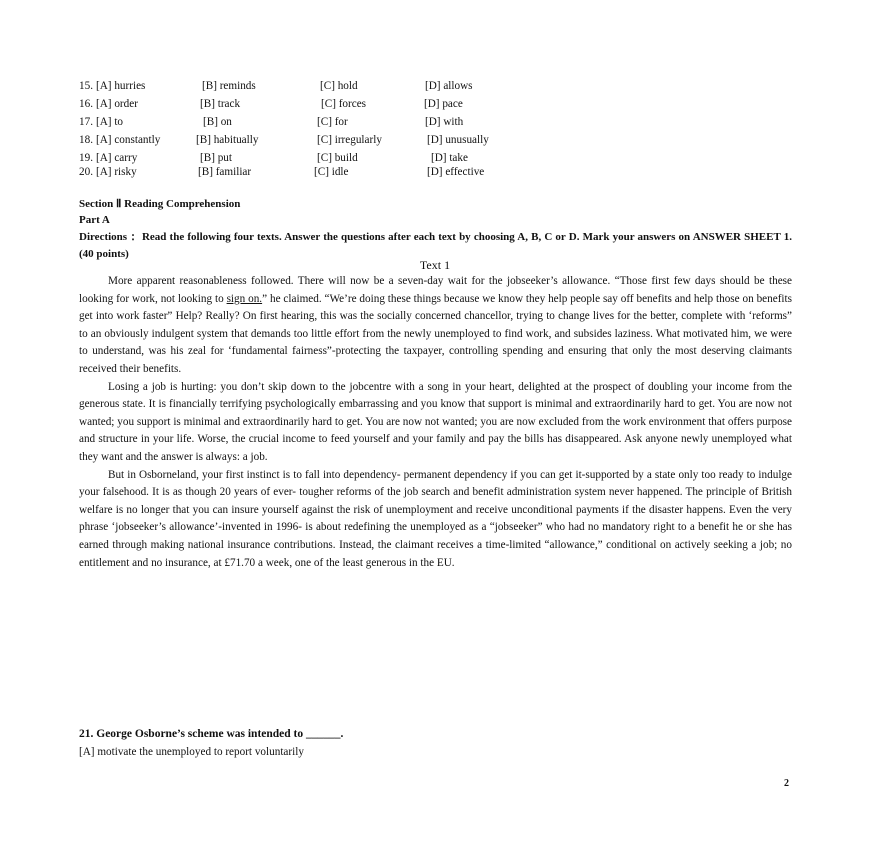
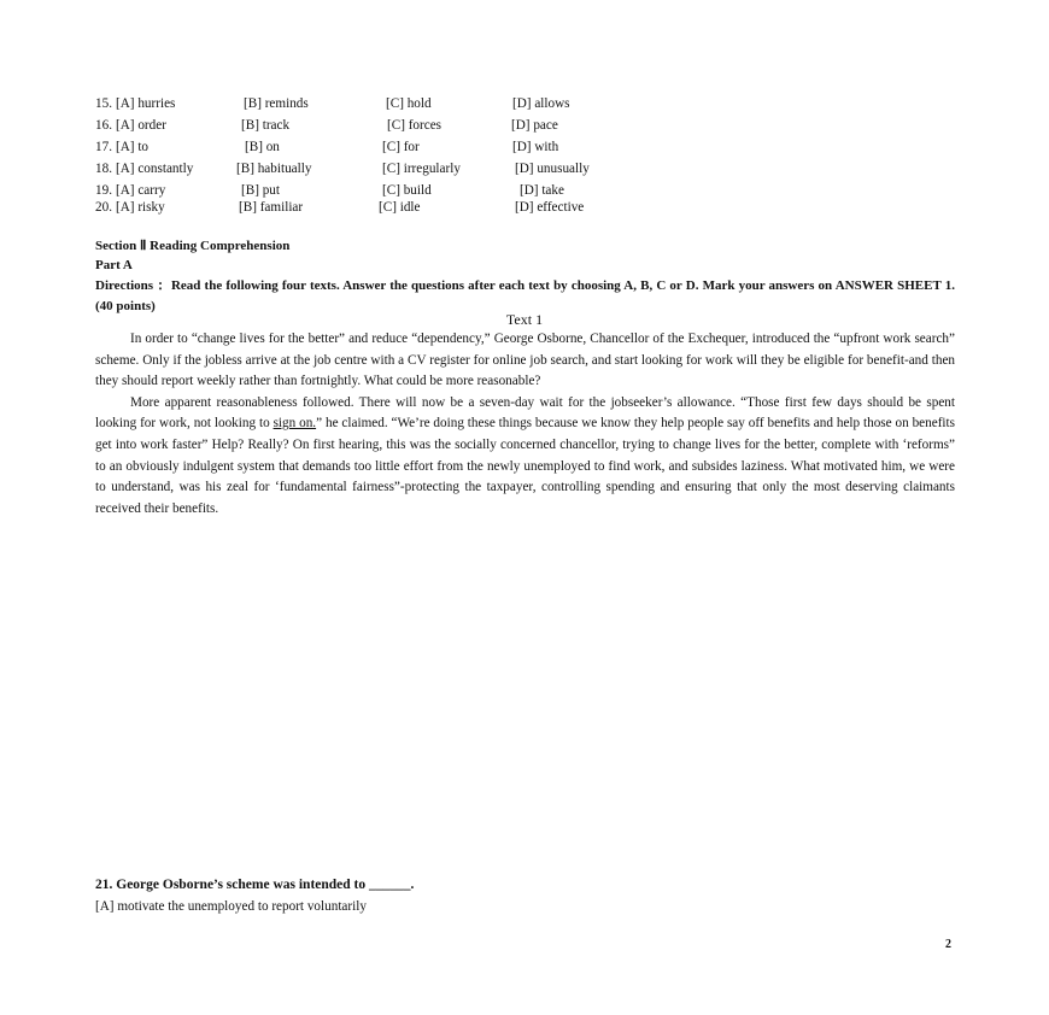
  15.
  [A] hurries
  [B] reminds
  [C] hold
  [D] allows
  16.
  [A] order
  [B] track
  [C] forces
  [D] pace
  17.
  [A] to
  [B] on
  [C] for
  [D] with
  18.
  [A] constantly
  [B] habitually
  [C] irregularly
  [D] unusually
  19.
  [A] carry
  [B] put
  [C] build
  [D] take
  20.
  [A] risky
  [B] familiar
  [C] idle
  [D] effective
  Section Ⅱ Reading Comprehension
  Part A
  Directions： Read the following four texts. Answer the questions after each text by choosing A, B, C or D. Mark your answers on ANSWER SHEET 1. (40 points)
  Text 1
+ In order to “change lives for the better” and reduce “dependency,” George Osborne, Chancellor of the Exchequer, introduced the “upfront work search” scheme. Only if the jobless arrive at the job centre with a CV register for online job search, and start looking for work will they be eligible for benefit-and then they should report weekly rather than fortnightly. What could be more reasonable?
- More apparent reasonableness followed. There will now be a seven-day wait for the jobseeker’s allowance. “Those first few days should be these looking for work, not looking to sign on.” he claimed. “We’re doing these things because we know they help people say off benefits and help those on benefits get into work faster” Help? Really? On first hearing, this was the socially concerned chancellor, trying to change lives for the better, complete with ‘reforms” to an obviously indulgent system that demands too little effort from the newly unemployed to find work, and subsides laziness. What motivated him, we were to understand, was his zeal for ‘fundamental fairness”-protecting the taxpayer, controlling spending and ensuring that only the most deserving claimants received their benefits.
+ More apparent reasonableness followed. There will now be a seven-day wait for the jobseeker’s allowance. “Those first few days should be spent looking for work, not looking to sign on.” he claimed. “We’re doing these things because we know they help people say off benefits and help those on benefits get into work faster” Help? Really? On first hearing, this was the socially concerned chancellor, trying to change lives for the better, complete with ‘reforms” to an obviously indulgent system that demands too little effort from the newly unemployed to find work, and subsides laziness. What motivated him, we were to understand, was his zeal for ‘fundamental fairness”-protecting the taxpayer, controlling spending and ensuring that only the most deserving claimants received their benefits.
- Losing a job is hurting: you don’t skip down to the jobcentre with a song in your heart, delighted at the prospect of doubling your income from the generous state. It is financially terrifying psychologically embarrassing and you know that support is minimal and extraordinarily hard to get. You are now not wanted; you support is minimal and extraordinarily hard to get. You are now not wanted; you are now excluded from the work environment that offers purpose and structure in your life. Worse, the crucial income to feed yourself and your family and pay the bills has disappeared. Ask anyone newly unemployed what they want and the answer is always: a job.
- But in Osborneland, your first instinct is to fall into dependency- permanent dependency if you can get it-supported by a state only too ready to indulge your falsehood. It is as though 20 years of ever- tougher reforms of the job search and benefit administration system never happened. The principle of British welfare is no longer that you can insure yourself against the risk of unemployment and receive unconditional payments if the disaster happens. Even the very phrase ‘jobseeker’s allowance’-invented in 1996- is about redefining the unemployed as a “jobseeker” who had no mandatory right to a benefit he or she has earned through making national insurance contributions. Instead, the claimant receives a time-limited “allowance,” conditional on actively seeking a job; no entitlement and no insurance, at £71.70 a week, one of the least generous in the EU.
  21. George Osborne’s scheme was intended to ______.
  [A] motivate the unemployed to report voluntarily
  2
